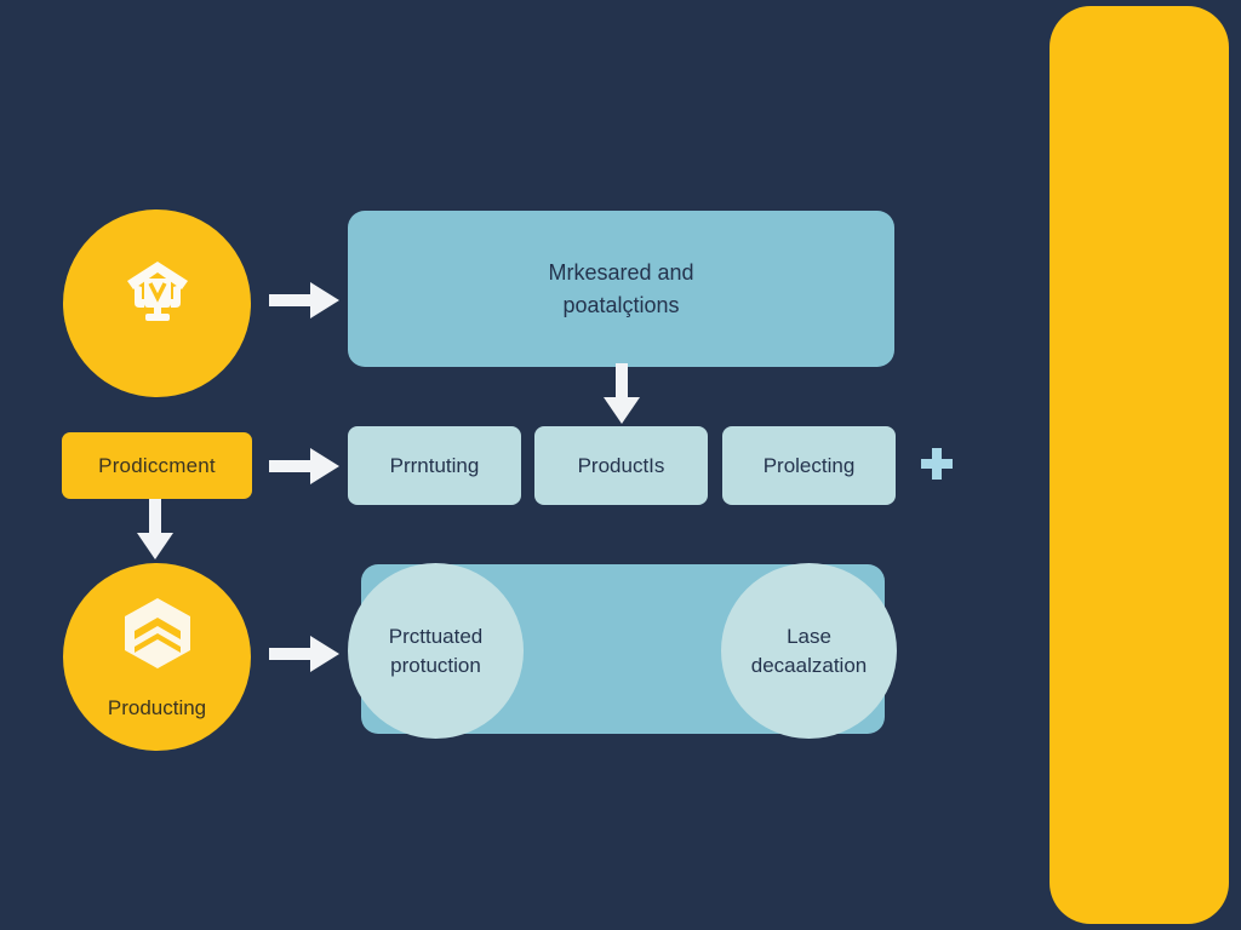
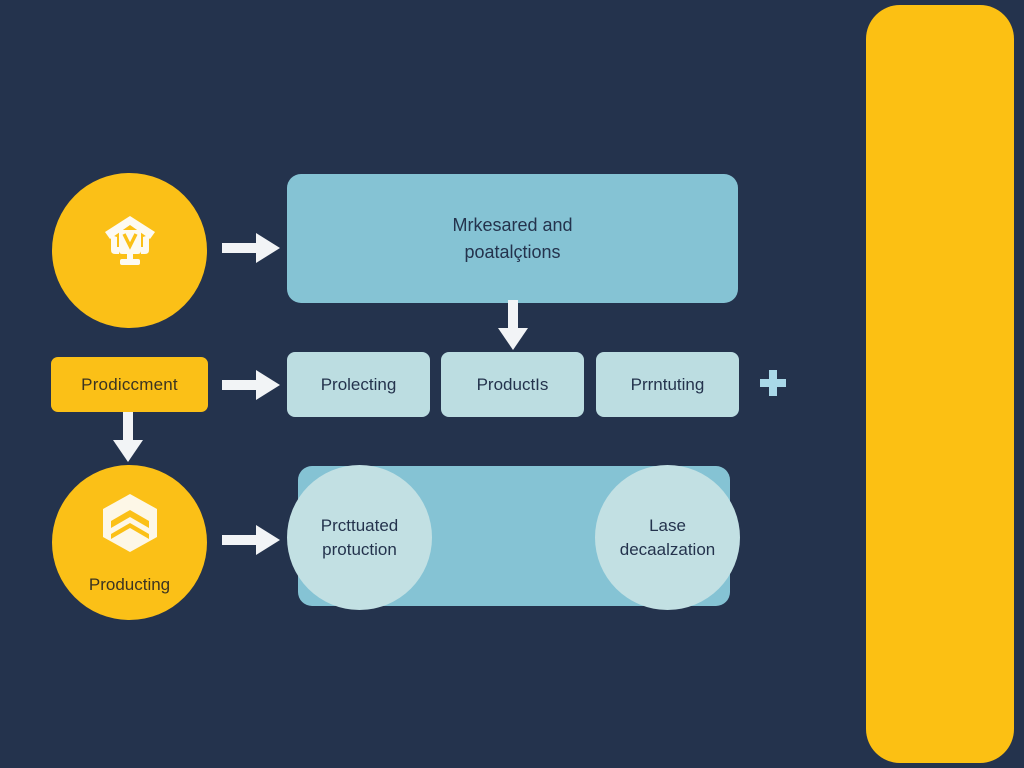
  Mrkesared and
  poatalçtions
  Prodiccment
- Prrntuting
+ Prolecting
  ProductIs
- Prolecting
+ Prrntuting
  Producting
  Prcttuated
  protuction
  Lase
  decaalzation
